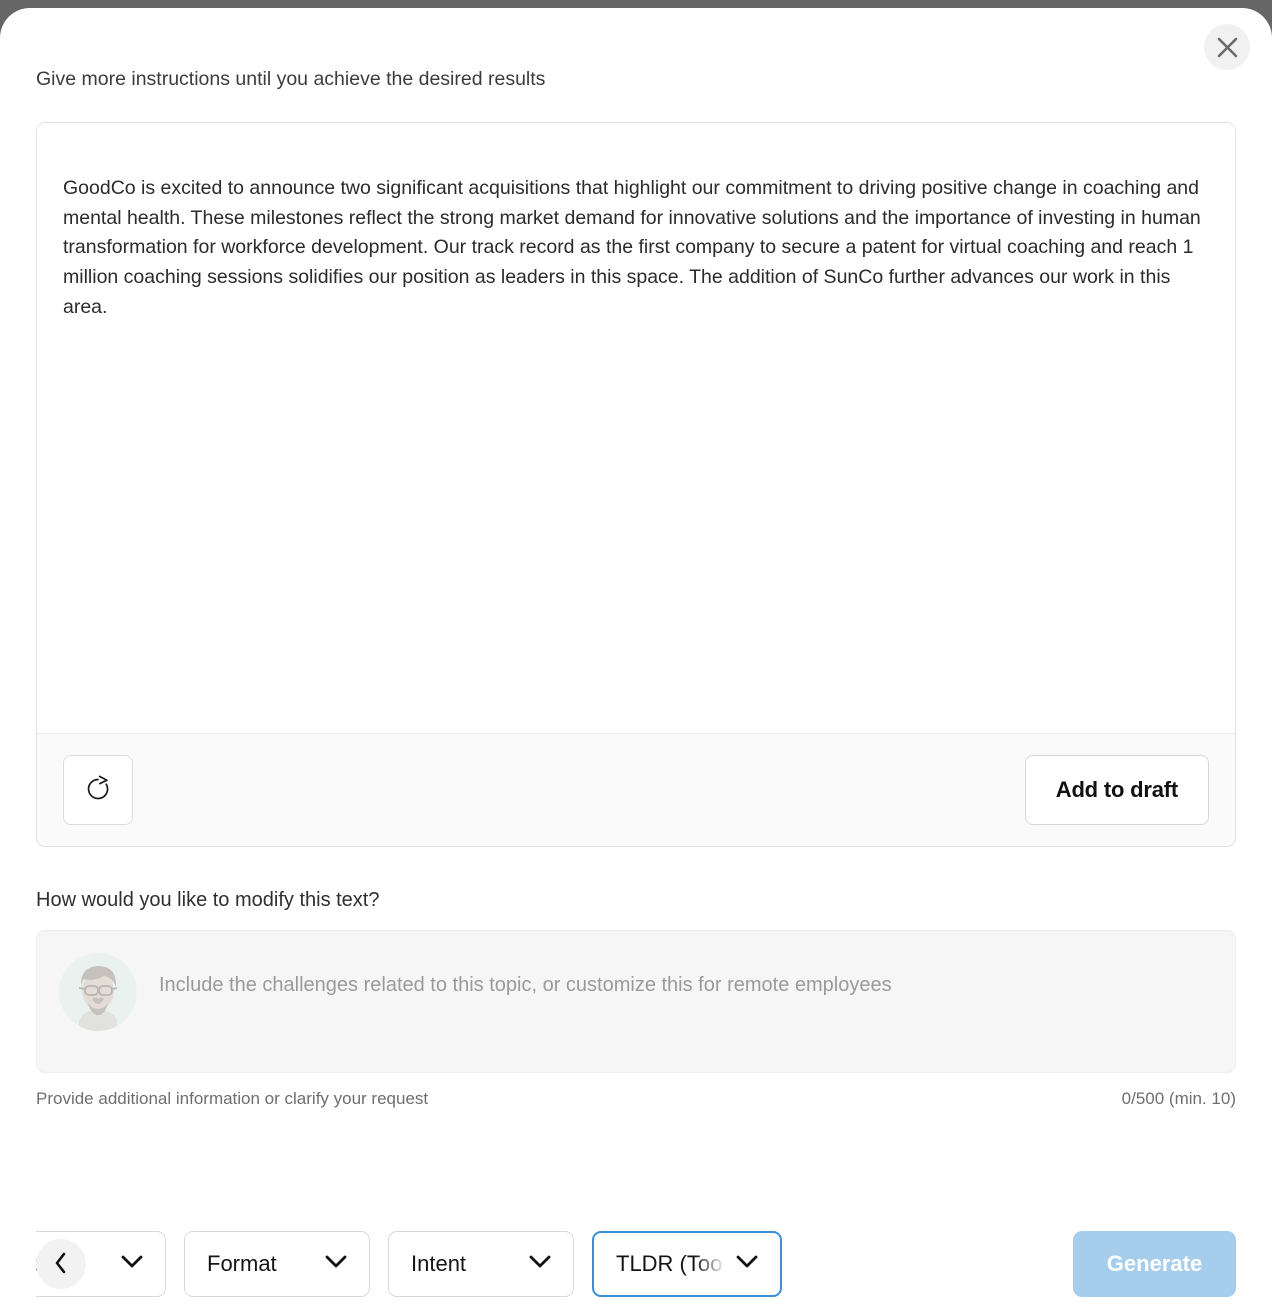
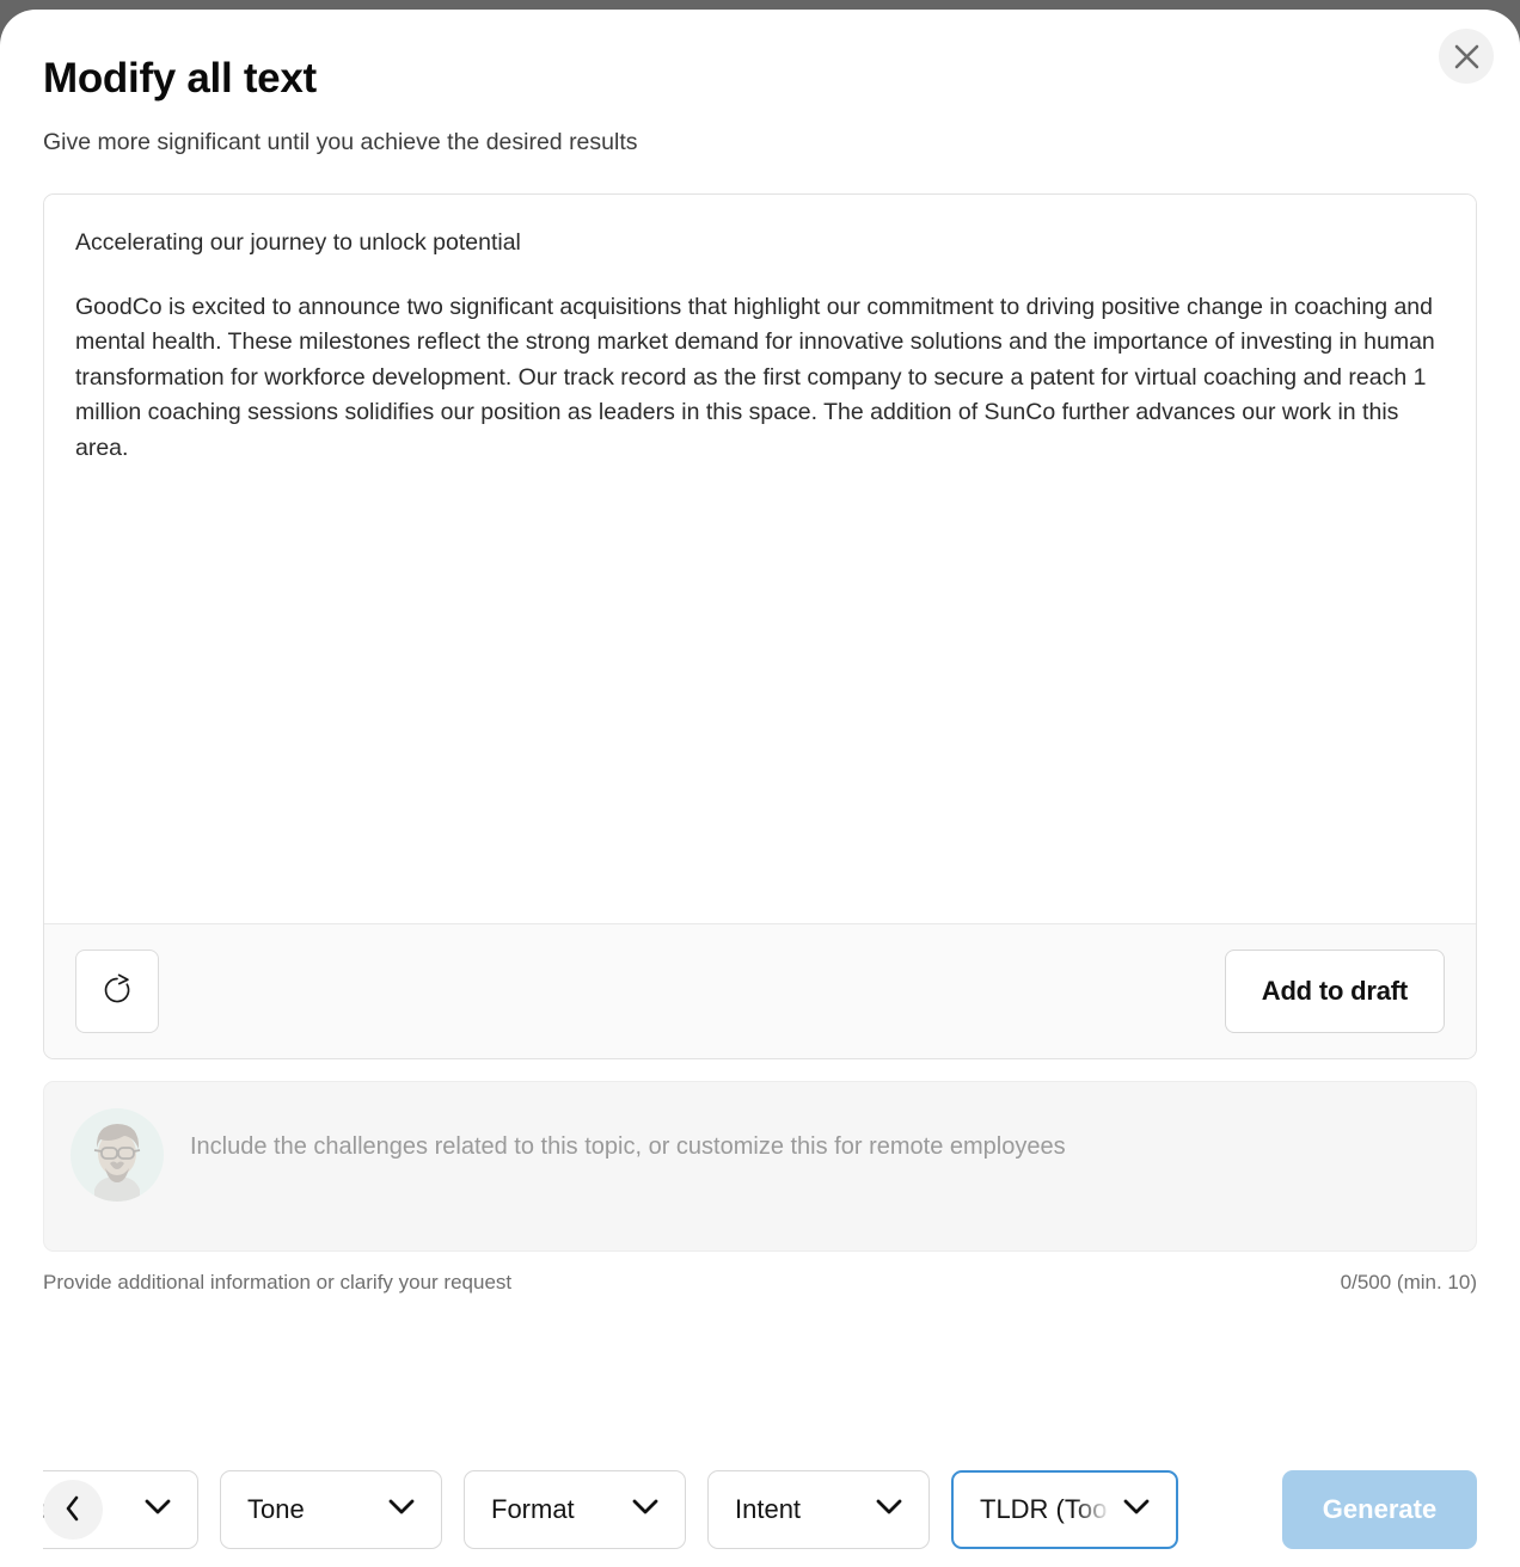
+ Modify all text
- Give more instructions until you achieve the desired results
+ Give more significant until you achieve the desired results
+ Accelerating our journey to unlock potential
  GoodCo is excited to announce two significant acquisitions that highlight our commitment to driving positive change in coaching and mental health. These milestones reflect the strong market demand for innovative solutions and the importance of investing in human transformation for workforce development. Our track record as the first company to secure a patent for virtual coaching and reach 1 million coaching sessions solidifies our position as leaders in this space. The addition of SunCo further advances our work in this area.
  Add to draft
- How would you like to modify this text?
  Include the challenges related to this topic, or customize this for remote employees
  Provide additional information or clarify your request
  0/500 (min. 10)
+ Tone
  Format
  Intent
  TLDR (Too
  Generate
